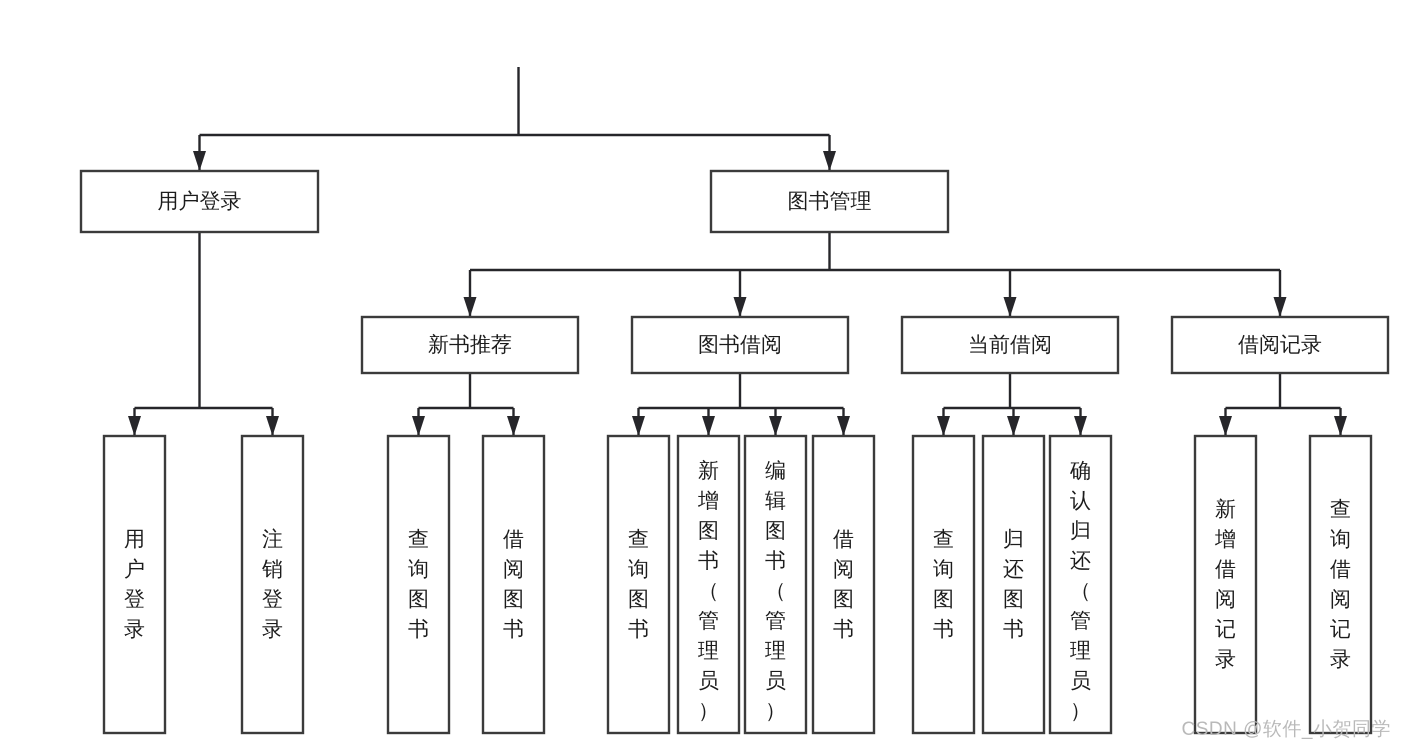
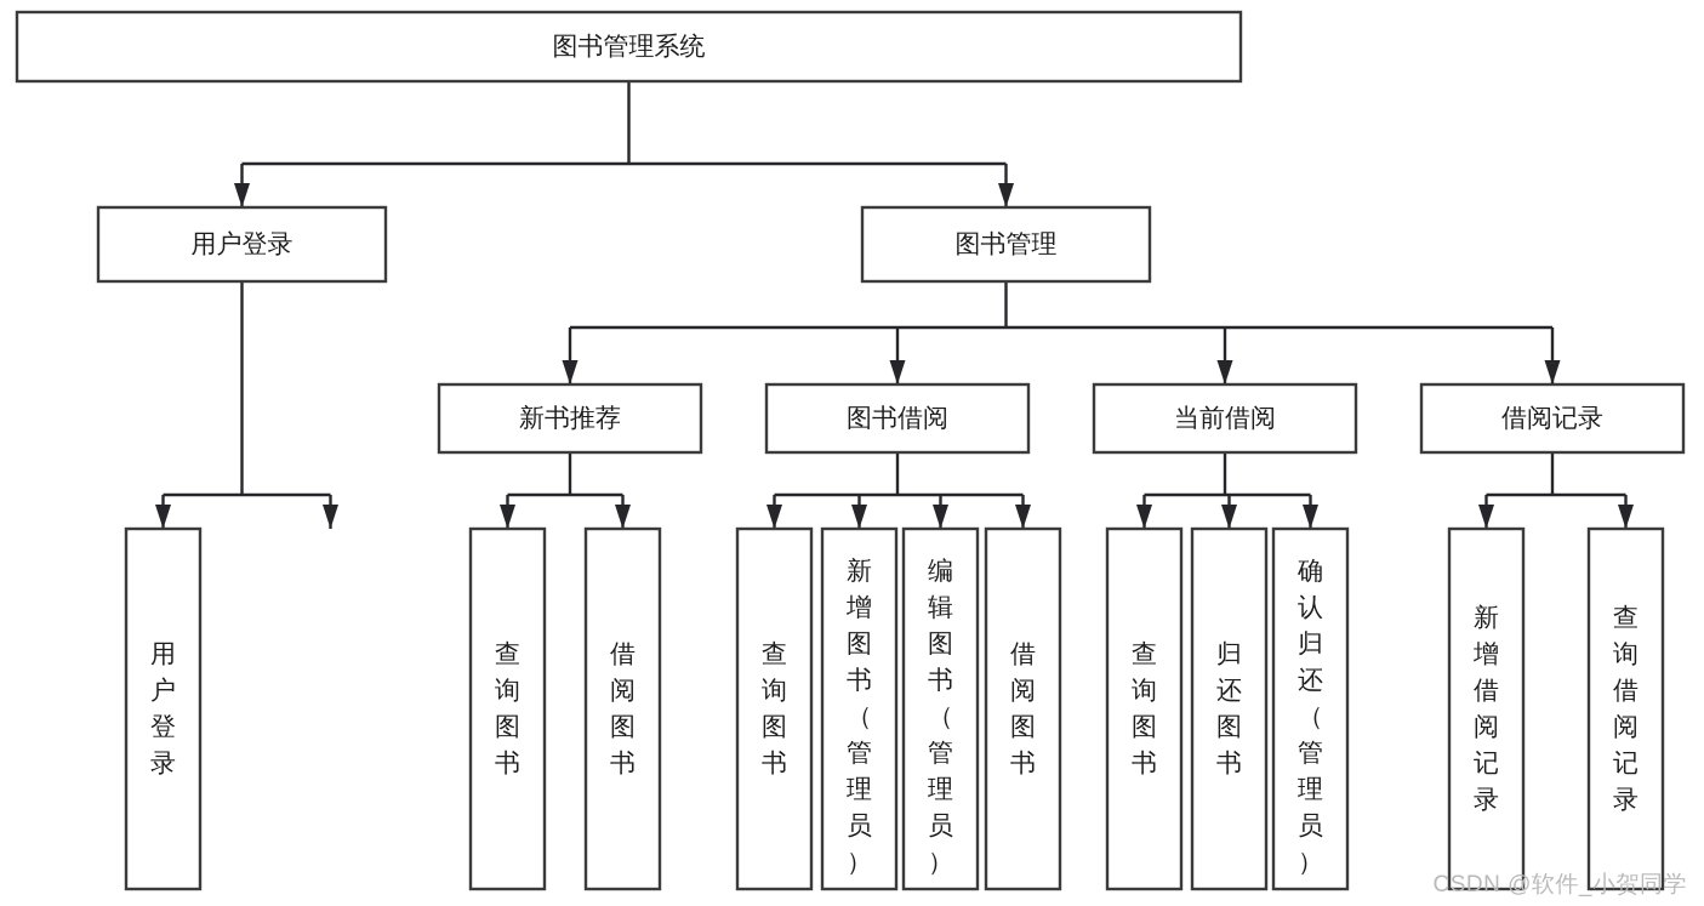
+ 图书管理系统
  用户登录
  图书管理
  新书推荐
  图书借阅
  当前借阅
  借阅记录
  用户登录
- 注销登录
  查询图书
  借阅图书
  查询图书
  新增图书（管理员）
  编辑图书（管理员）
  借阅图书
  查询图书
  归还图书
  确认归还（管理员）
  新增借阅记录
  查询借阅记录
  CSDN @软件_小贺同学
